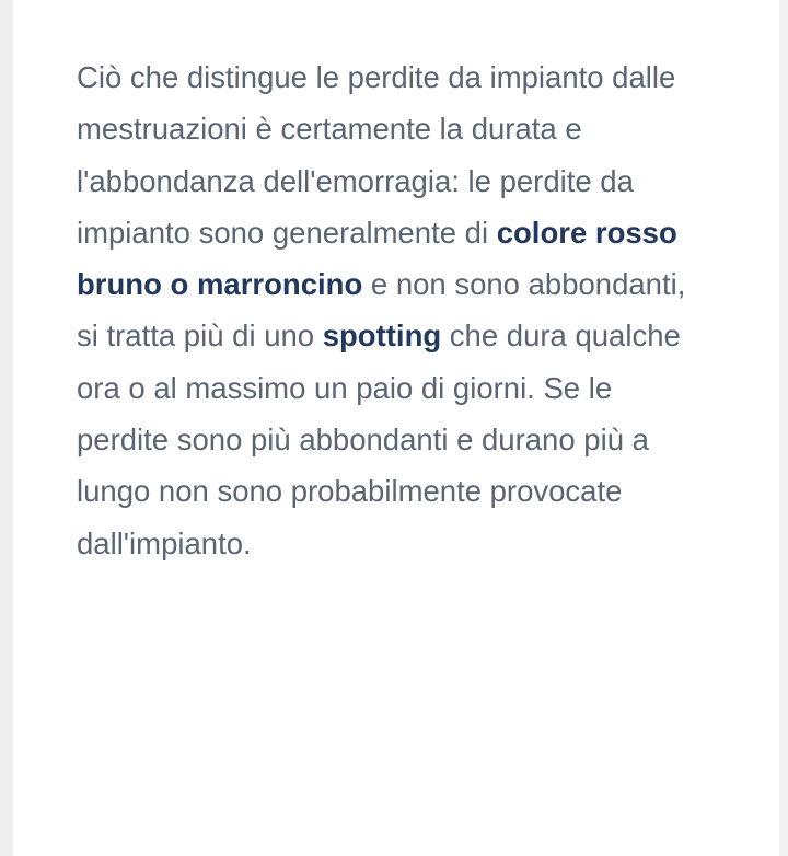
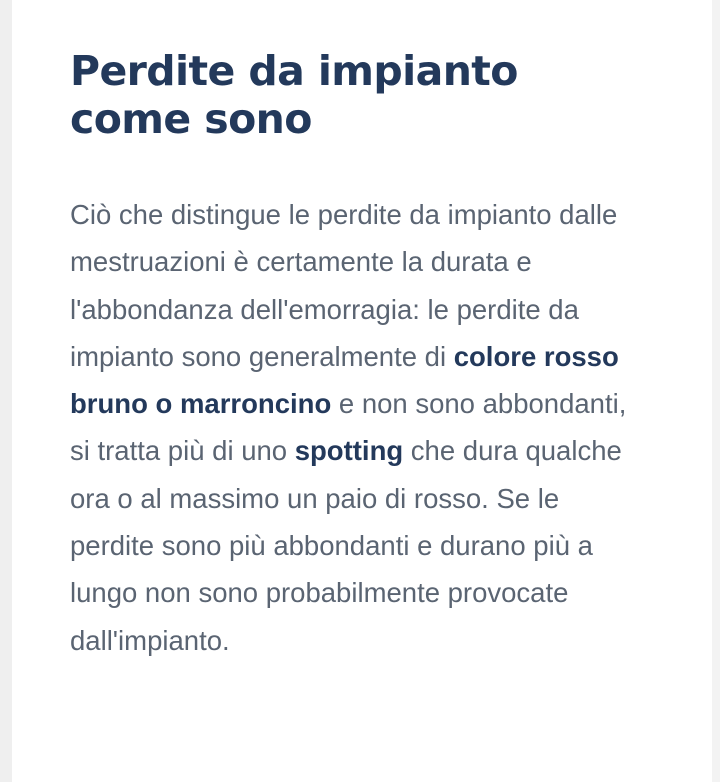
+ Perdite da impianto come sono
- Ciò che distingue le perdite da impianto dalle mestruazioni è certamente la durata e l'abbondanza dell'emorragia: le perdite da impianto sono generalmente di colore rosso bruno o marroncino e non sono abbondanti, si tratta più di uno spotting che dura qualche ora o al massimo un paio di giorni. Se le perdite sono più abbondanti e durano più a lungo non sono probabilmente provocate dall'impianto.
+ Ciò che distingue le perdite da impianto dalle mestruazioni è certamente la durata e l'abbondanza dell'emorragia: le perdite da impianto sono generalmente di colore rosso bruno o marroncino e non sono abbondanti, si tratta più di uno spotting che dura qualche ora o al massimo un paio di rosso. Se le perdite sono più abbondanti e durano più a lungo non sono probabilmente provocate dall'impianto.
